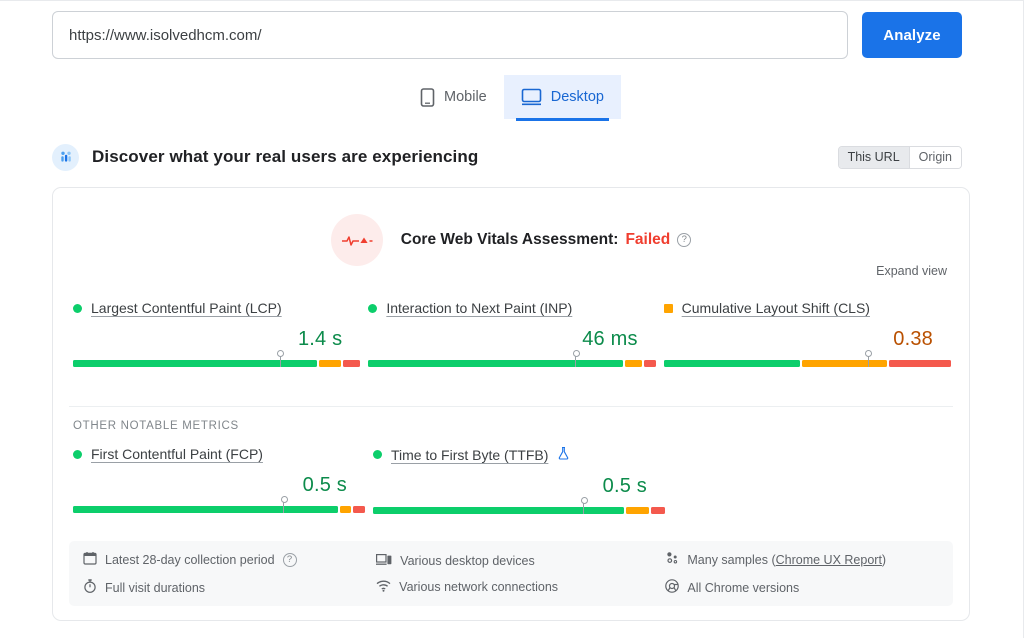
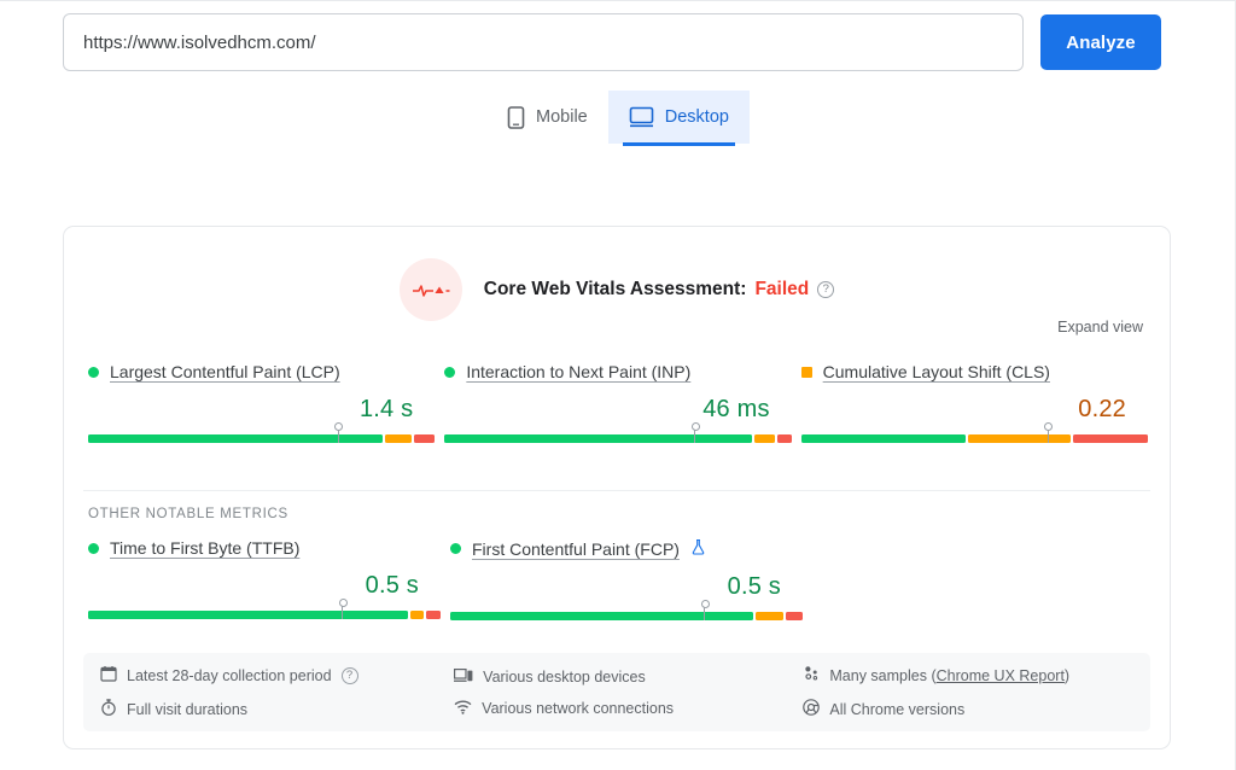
  https://www.isolvedhcm.com/
  Analyze
  Mobile
  Desktop
- Discover what your real users are experiencing
- This URL
- Origin
  Core Web Vitals Assessment:
  Failed
  ?
  Expand view
  Largest Contentful Paint (LCP)
  1.4 s
  Interaction to Next Paint (INP)
  46 ms
  Cumulative Layout Shift (CLS)
- 0.38
+ 0.22
  OTHER NOTABLE METRICS
- First Contentful Paint (FCP)
+ Time to First Byte (TTFB)
  0.5 s
- Time to First Byte (TTFB)
+ First Contentful Paint (FCP)
  0.5 s
  Latest 28-day collection period
  ?
  Full visit durations
  Various desktop devices
  Various network connections
  Many samples (Chrome UX Report)
  All Chrome versions
